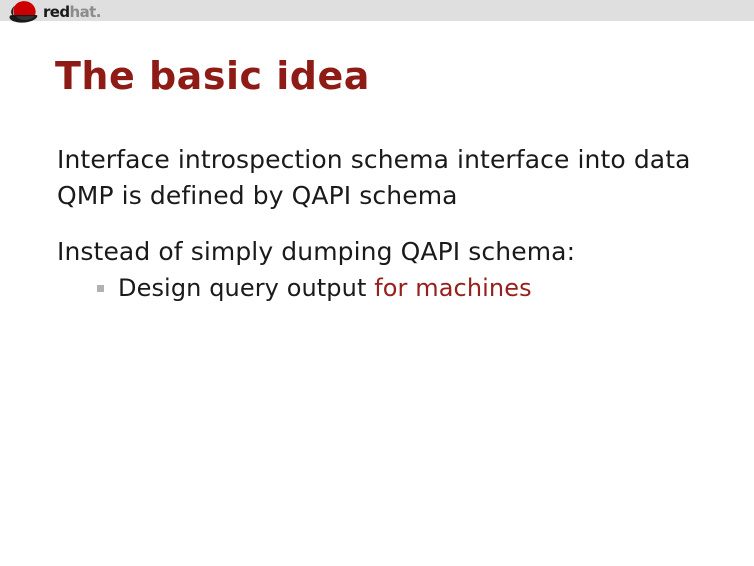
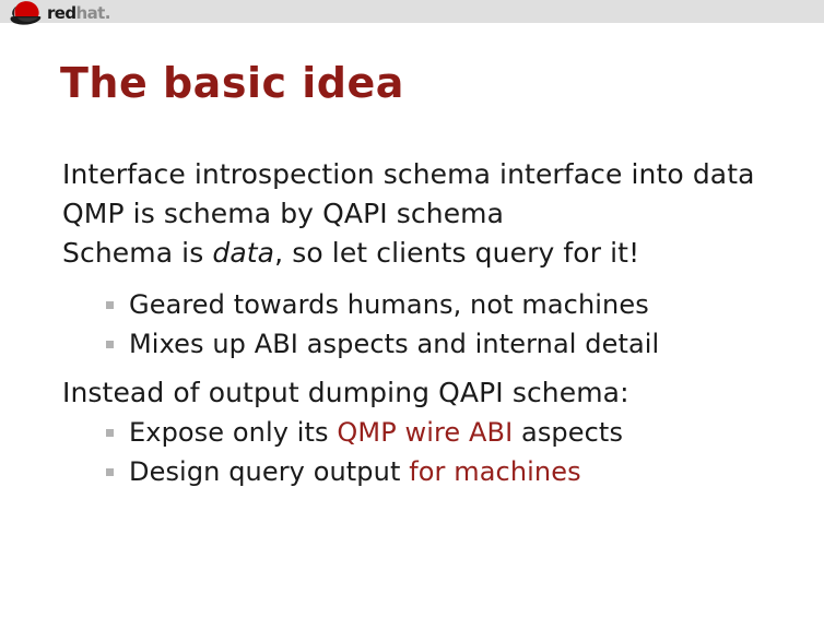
  redhat.
  The basic idea
  Interface introspection schema interface into data
- QMP is defined by QAPI schema
+ QMP is schema by QAPI schema
+ Schema is data, so let clients query for it!
+ Geared towards humans, not machines
+ Mixes up ABI aspects and internal detail
- Instead of simply dumping QAPI schema:
+ Instead of output dumping QAPI schema:
+ Expose only its QMP wire ABI aspects
  Design query output for machines
